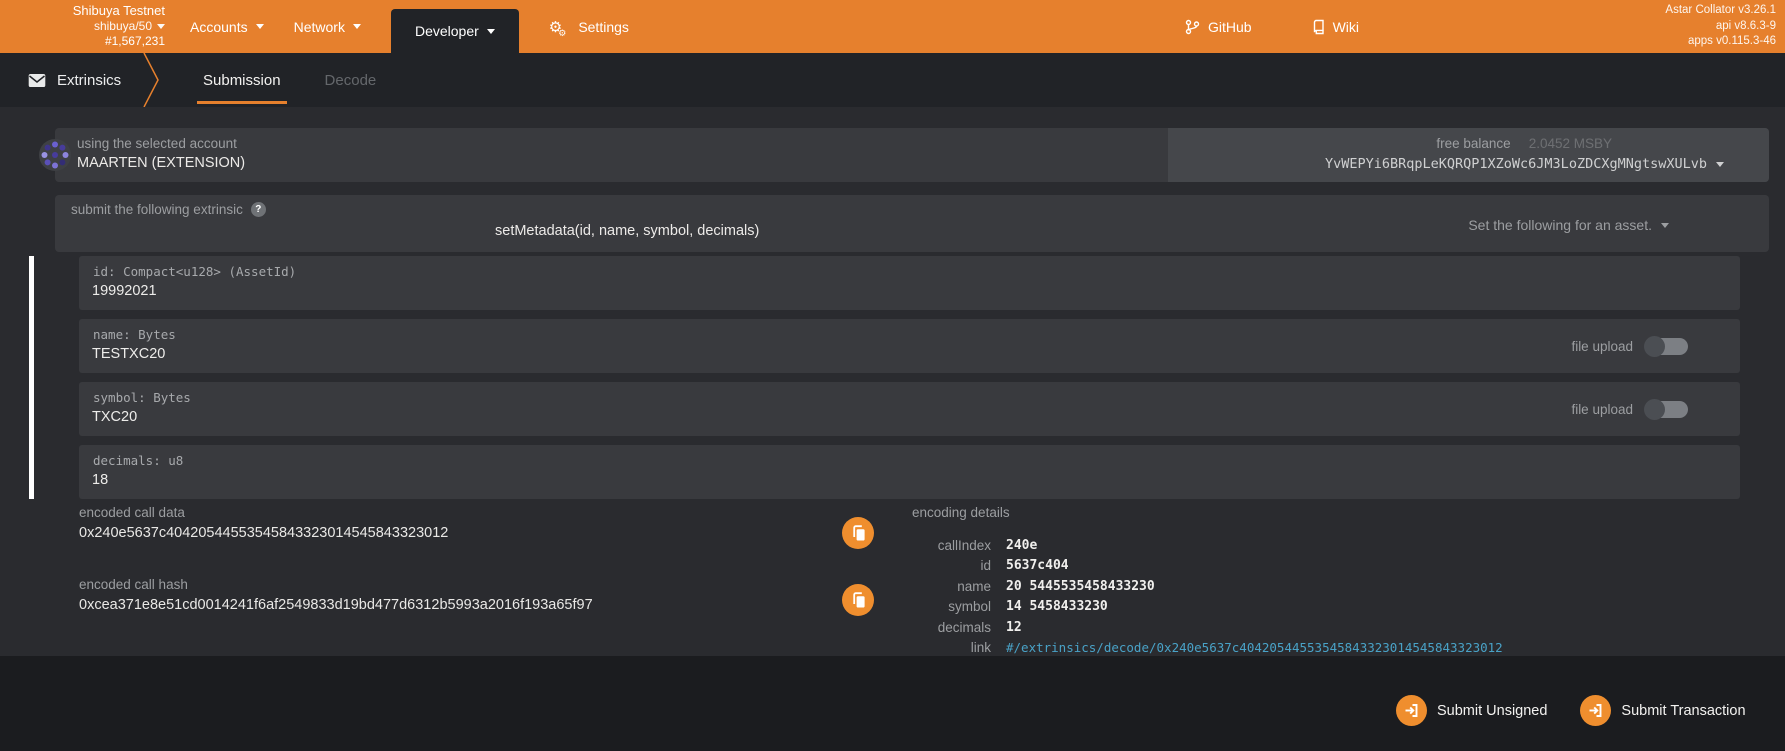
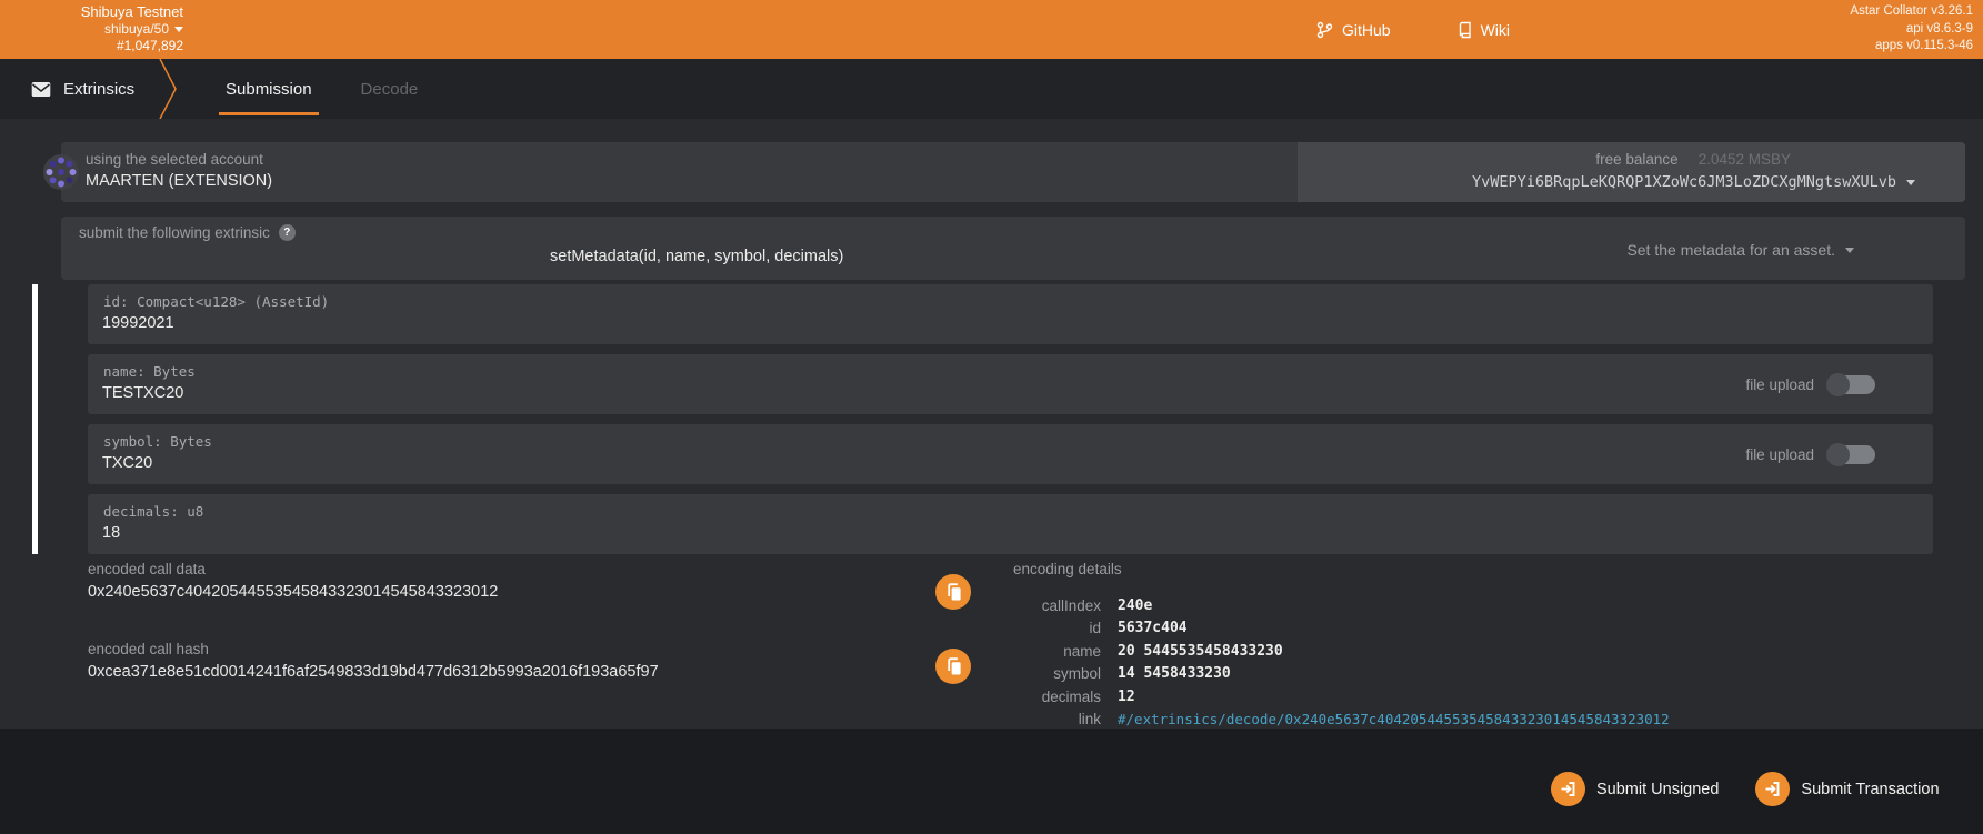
  Shibuya Testnet
  shibuya/50
- #1,567,231
+ #1,047,892
- Accounts
- Network
- Developer
- Settings
  GitHub
  Wiki
  Astar Collator v3.26.1
  api v8.6.3-9
  apps v0.115.3-46
  Extrinsics
  Submission
  Decode
  using the selected account
  MAARTEN (EXTENSION)
  free balance
  2.0452 MSBY
  YvWEPYi6BRqpLeKQRQP1XZoWc6JM3LoZDCXgMNgtswXULvb
  submit the following extrinsic
  setMetadata(id, name, symbol, decimals)
- Set the following for an asset.
+ Set the metadata for an asset.
  id: Compact<u128> (AssetId)
  19992021
  name: Bytes
  TESTXC20
  file upload
  symbol: Bytes
  TXC20
  file upload
  decimals: u8
  18
  encoded call data
  0x240e5637c40420544553545843323014545843323012
  encoded call hash
  0xcea371e8e51cd0014241f6af2549833d19bd477d6312b5993a2016f193a65f97
  encoding details
  callIndex
  240e
  id
  5637c404
  name
  20 5445535458433230
  symbol
  14 5458433230
  decimals
  12
  link
  #/extrinsics/decode/0x240e5637c40420544553545843323014545843323012
  Submit Unsigned
  Submit Transaction
